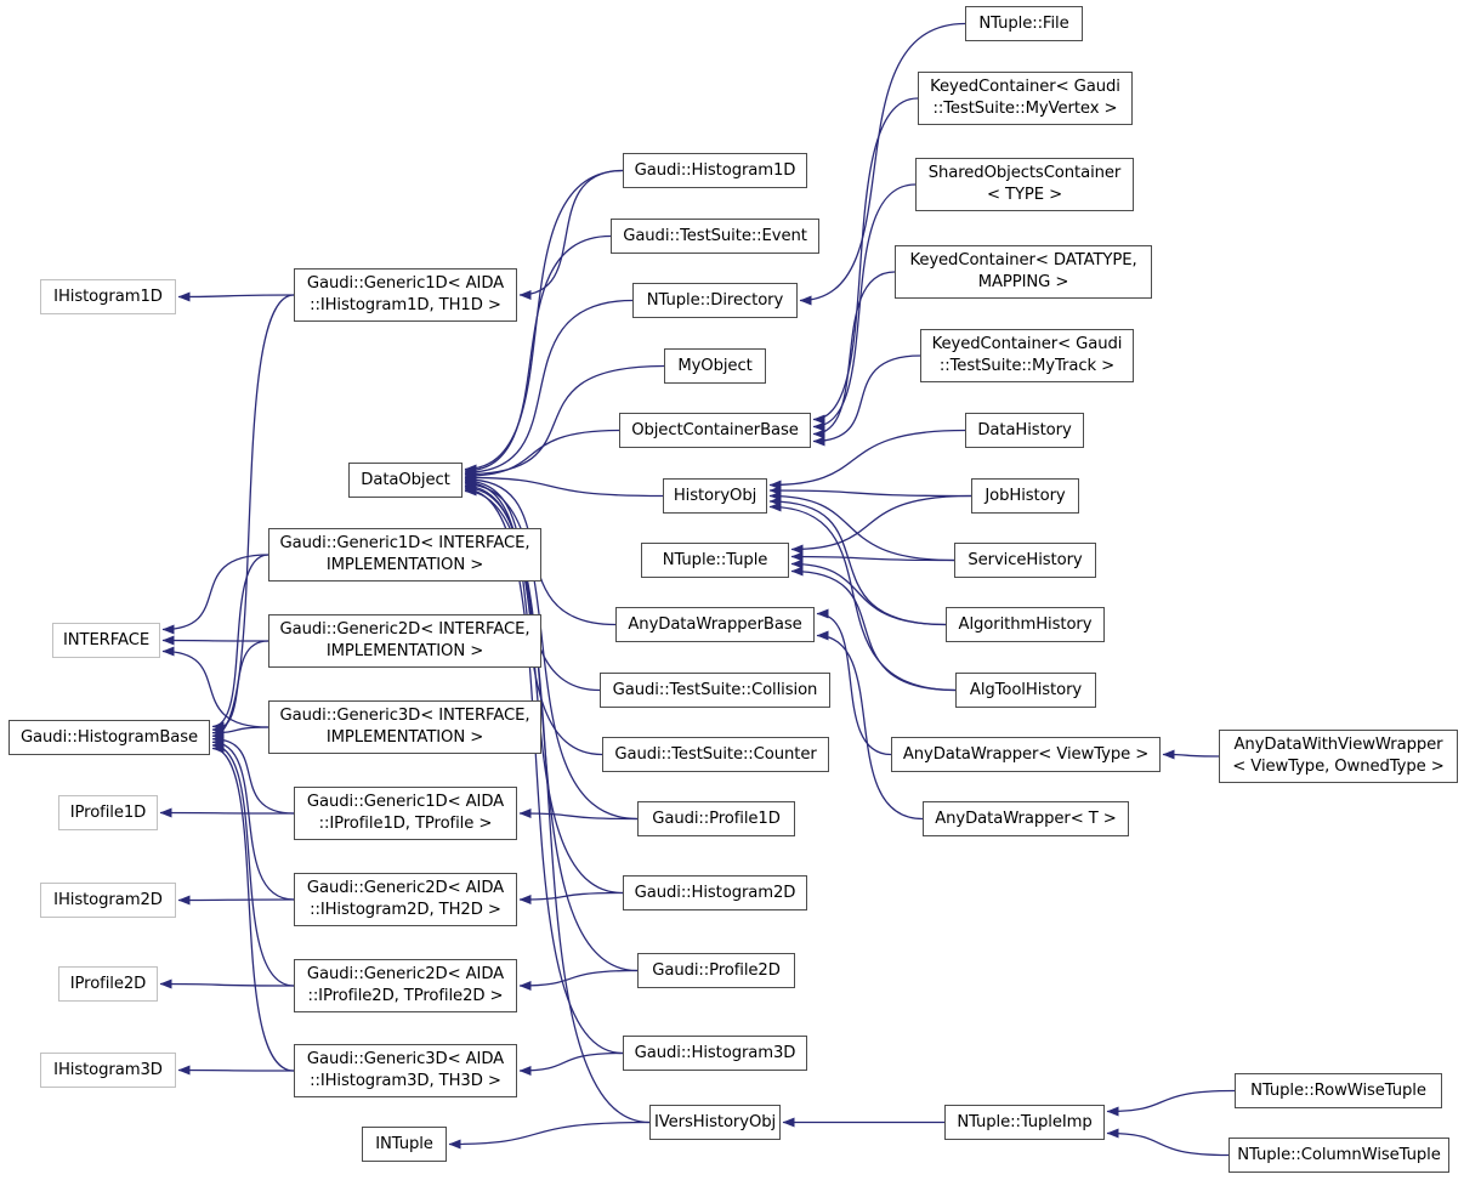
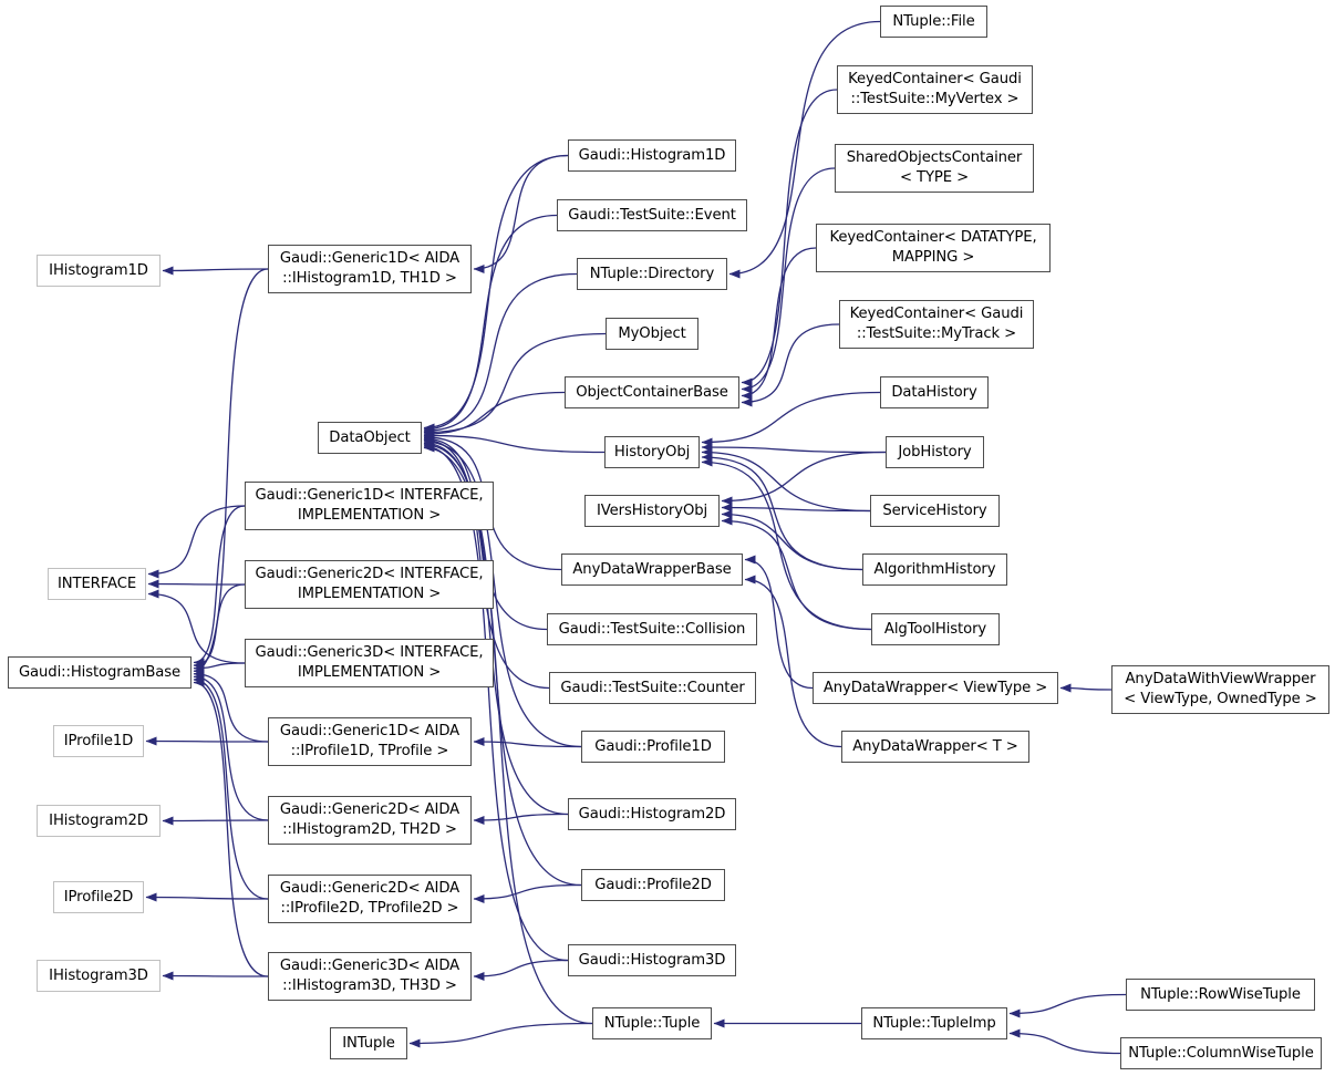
  IHistogram1D
  Gaudi::Generic1D< AIDA
  ::IHistogram1D, TH1D >
  Gaudi::Histogram1D
  Gaudi::TestSuite::Event
  NTuple::Directory
  MyObject
  ObjectContainerBase
  DataObject
  HistoryObj
- NTuple::Tuple
+ IVersHistoryObj
  AnyDataWrapperBase
  Gaudi::TestSuite::Collision
  Gaudi::TestSuite::Counter
  NTuple::File
  KeyedContainer< Gaudi
  ::TestSuite::MyVertex >
  SharedObjectsContainer
  < TYPE >
  KeyedContainer< DATATYPE,
  MAPPING >
  KeyedContainer< Gaudi
  ::TestSuite::MyTrack >
  DataHistory
  JobHistory
  ServiceHistory
  AlgorithmHistory
  AlgToolHistory
  AnyDataWrapper< ViewType >
  AnyDataWrapper< T >
  AnyDataWithViewWrapper
  < ViewType, OwnedType >
  Gaudi::Generic1D< INTERFACE,
  IMPLEMENTATION >
  Gaudi::Generic2D< INTERFACE,
  IMPLEMENTATION >
  Gaudi::Generic3D< INTERFACE,
  IMPLEMENTATION >
  INTERFACE
  Gaudi::HistogramBase
  IProfile1D
  Gaudi::Generic1D< AIDA
  ::IProfile1D, TProfile >
  Gaudi::Profile1D
  IHistogram2D
  Gaudi::Generic2D< AIDA
  ::IHistogram2D, TH2D >
  Gaudi::Histogram2D
  IProfile2D
  Gaudi::Generic2D< AIDA
  ::IProfile2D, TProfile2D >
  Gaudi::Profile2D
  IHistogram3D
  Gaudi::Generic3D< AIDA
  ::IHistogram3D, TH3D >
  Gaudi::Histogram3D
  INTuple
- IVersHistoryObj
+ NTuple::Tuple
  NTuple::TupleImp
  NTuple::RowWiseTuple
  NTuple::ColumnWiseTuple
